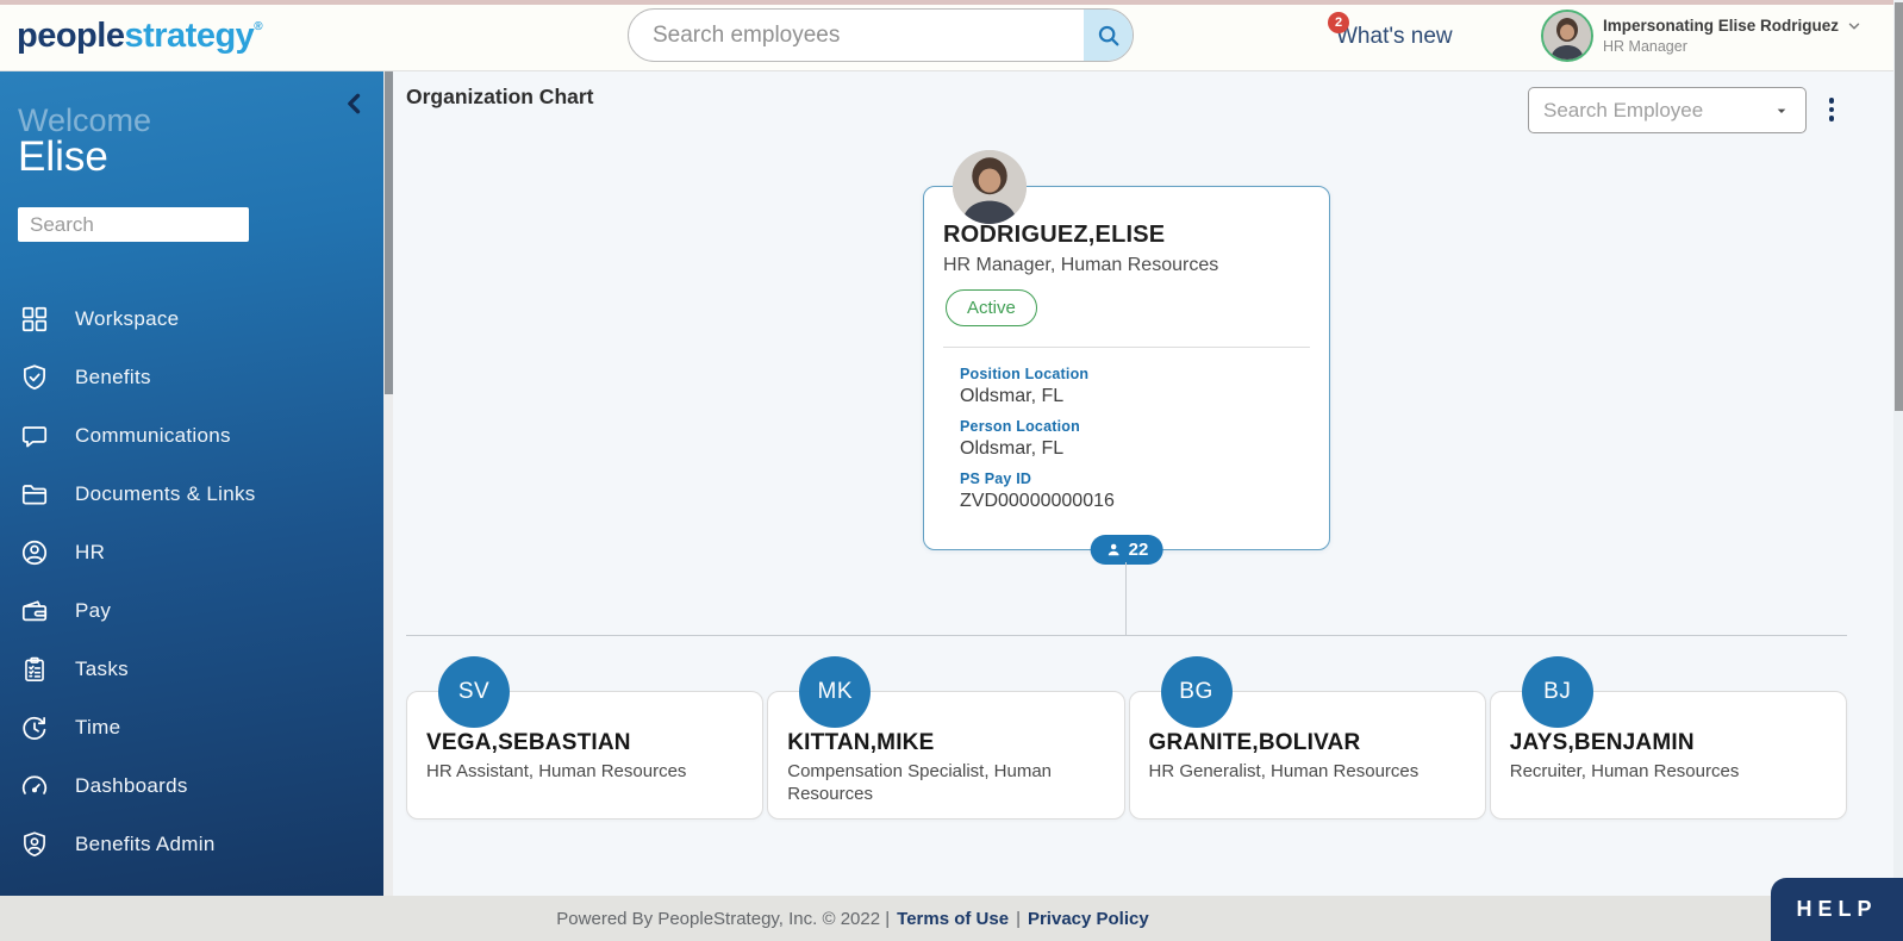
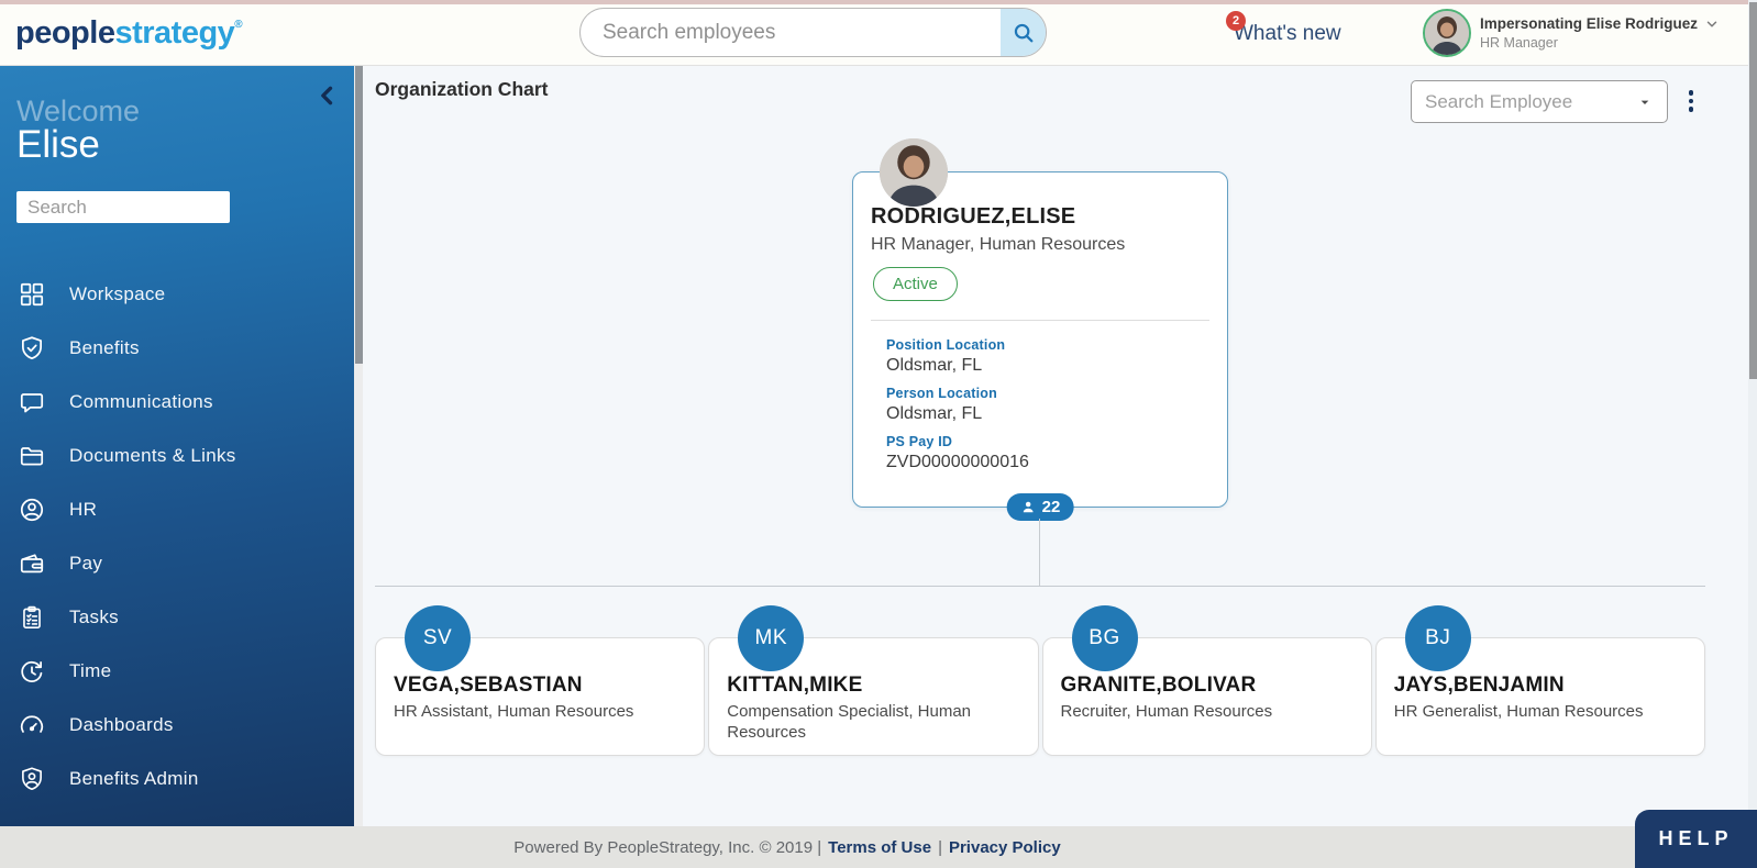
  peoplestrategy®
  Search employees
  2
  What's new
  Impersonating Elise Rodriguez
  HR Manager
  Welcome
  Elise
  Search
  Workspace
  Benefits
  Communications
  Documents & Links
  HR
  Pay
  Tasks
  Time
  Dashboards
  Benefits Admin
  Organization Chart
  Search Employee
  RODRIGUEZ,ELISE
  HR Manager, Human Resources
  Active
  Position Location
  Oldsmar, FL
  Person Location
  Oldsmar, FL
  PS Pay ID
  ZVD00000000016
  22
  SV
  VEGA,SEBASTIAN
  HR Assistant, Human Resources
  MK
  KITTAN,MIKE
  Compensation Specialist, Human Resources
  BG
  GRANITE,BOLIVAR
- HR Generalist, Human Resources
+ Recruiter, Human Resources
  BJ
  JAYS,BENJAMIN
- Recruiter, Human Resources
+ HR Generalist, Human Resources
- Powered By PeopleStrategy, Inc. © 2022 |
+ Powered By PeopleStrategy, Inc. © 2019 |
  Terms of Use
  |
  Privacy Policy
  HELP
